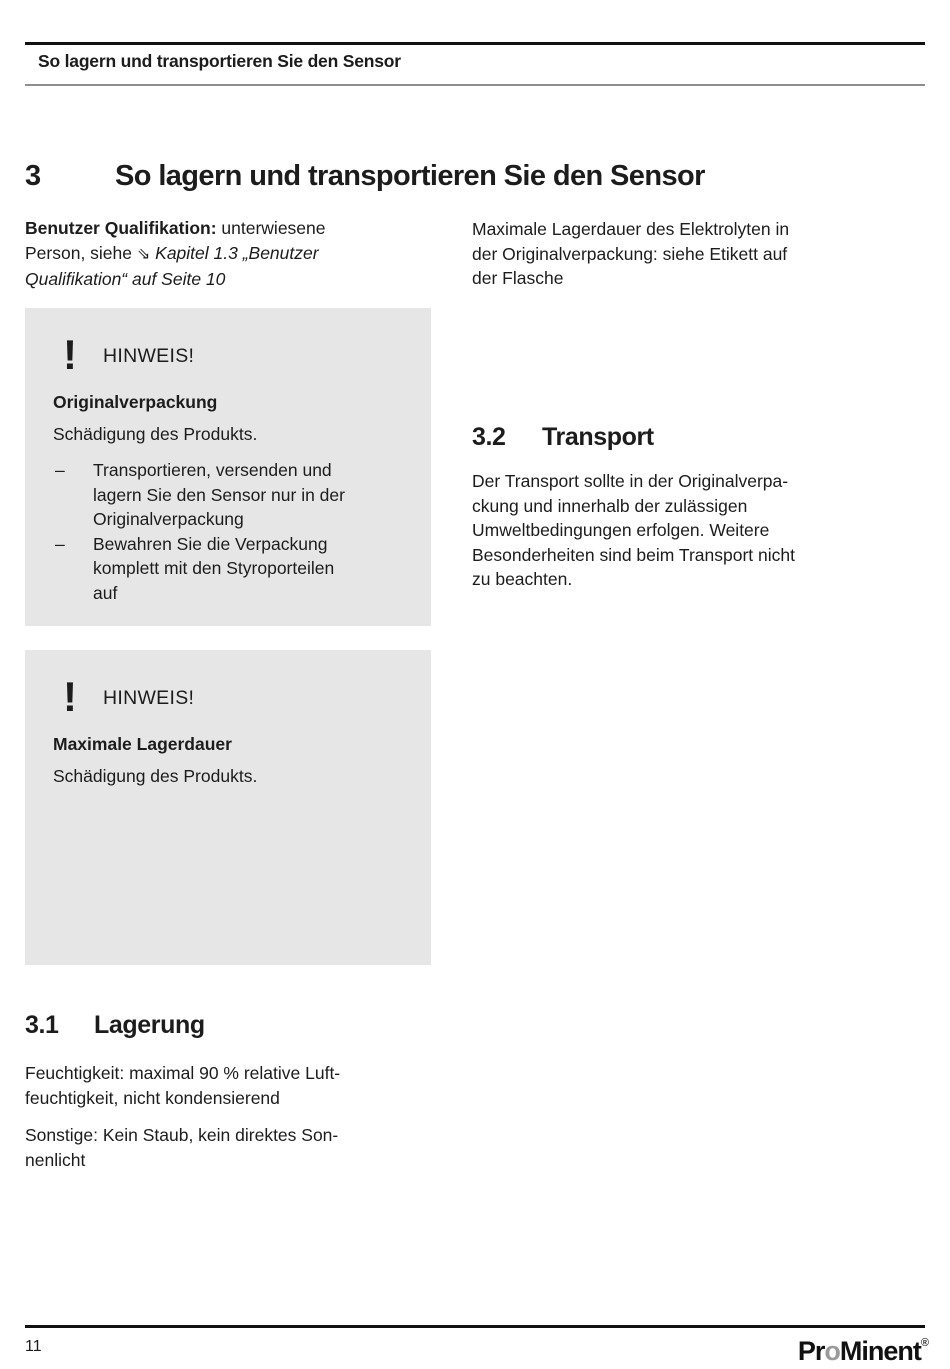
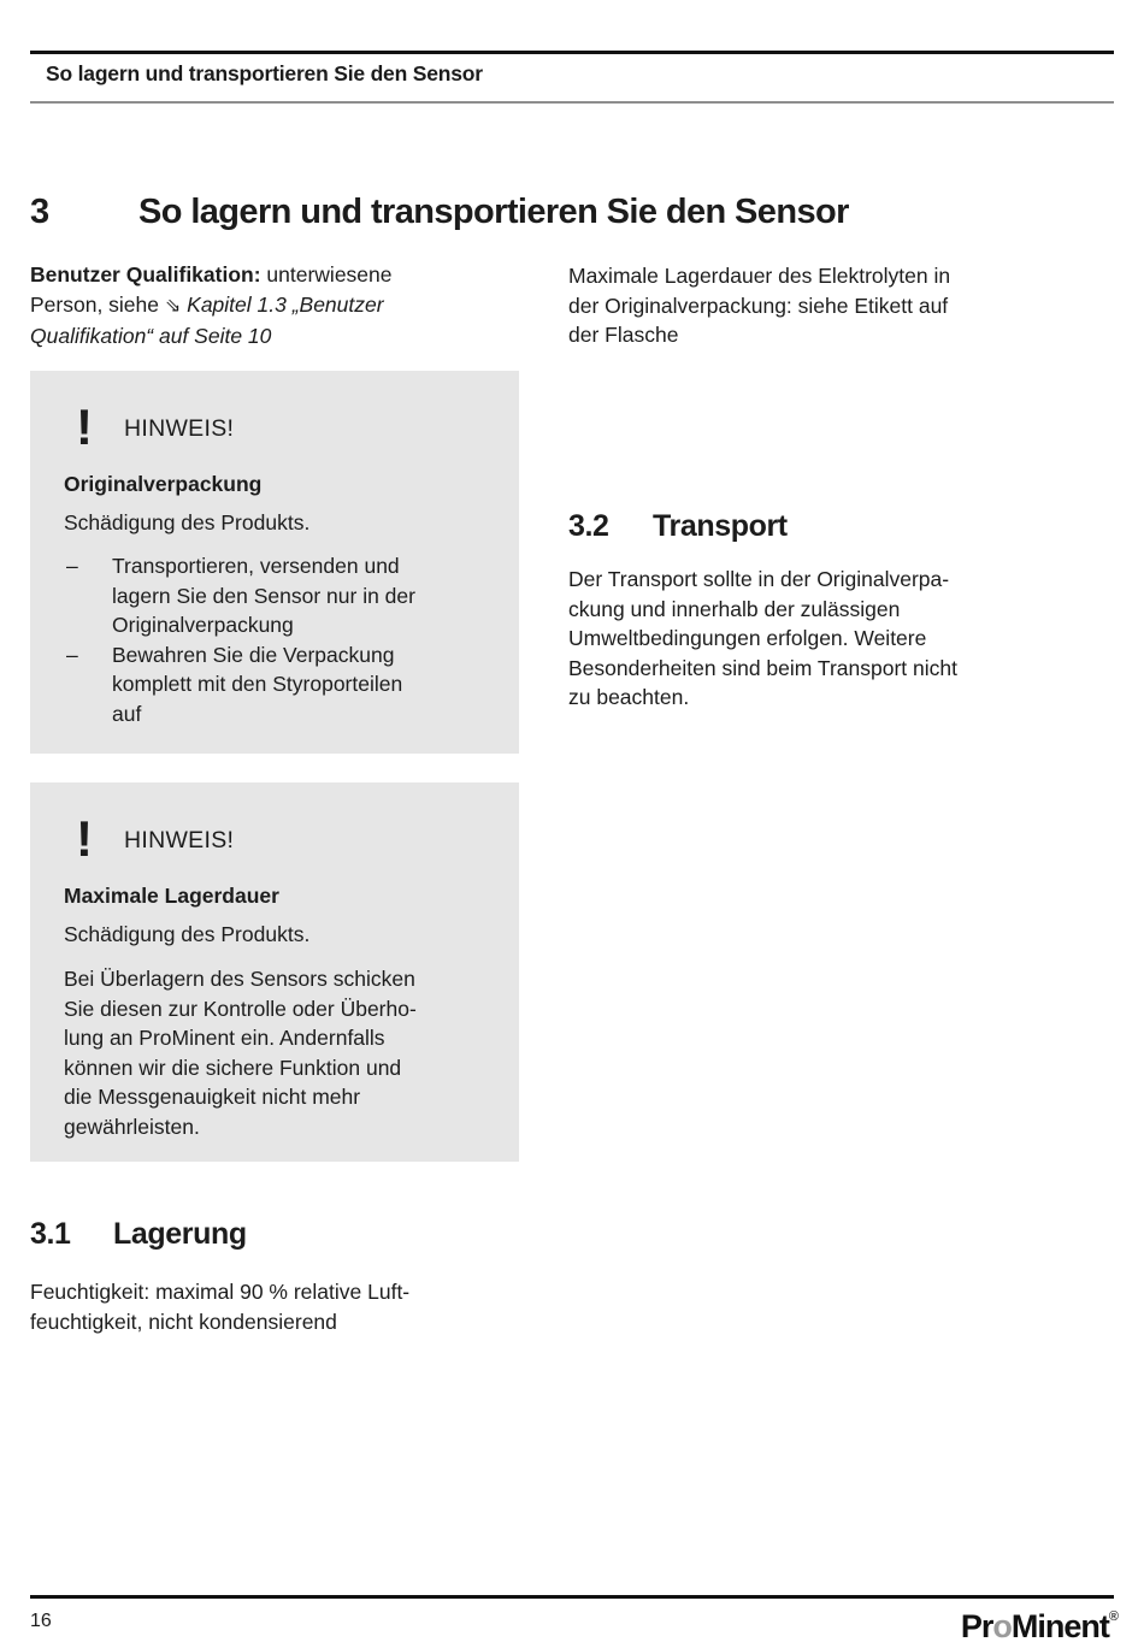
  So lagern und transportieren Sie den Sensor
  3
  So lagern und transportieren Sie den Sensor
  Benutzer Qualifikation: unterwiesene
  Person, siehe ⇘ Kapitel 1.3 „Benutzer
  Qualifikation“ auf Seite 10
  !
  HINWEIS!
  Originalverpackung
  Schädigung des Produkts.
  –
  Transportieren, versenden und
  lagern Sie den Sensor nur in der
  Originalverpackung
  –
  Bewahren Sie die Verpackung
  komplett mit den Styroporteilen
  auf
  !
  HINWEIS!
  Maximale Lagerdauer
  Schädigung des Produkts.
+ Bei Überlagern des Sensors schicken
+ Sie diesen zur Kontrolle oder Überho-
+ lung an ProMinent ein. Andernfalls
+ können wir die sichere Funktion und
+ die Messgenauigkeit nicht mehr
+ gewährleisten.
  3.1
  Lagerung
  Feuchtigkeit: maximal 90 % relative Luft-
  feuchtigkeit, nicht kondensierend
- Sonstige: Kein Staub, kein direktes Son-
- nenlicht
  Maximale Lagerdauer des Elektrolyten in
  der Originalverpackung: siehe Etikett auf
  der Flasche
  3.2
  Transport
  Der Transport sollte in der Originalverpa-
  ckung und innerhalb der zulässigen
  Umweltbedingungen erfolgen. Weitere
  Besonderheiten sind beim Transport nicht
  zu beachten.
- 11
+ 16
  ProMinent®
